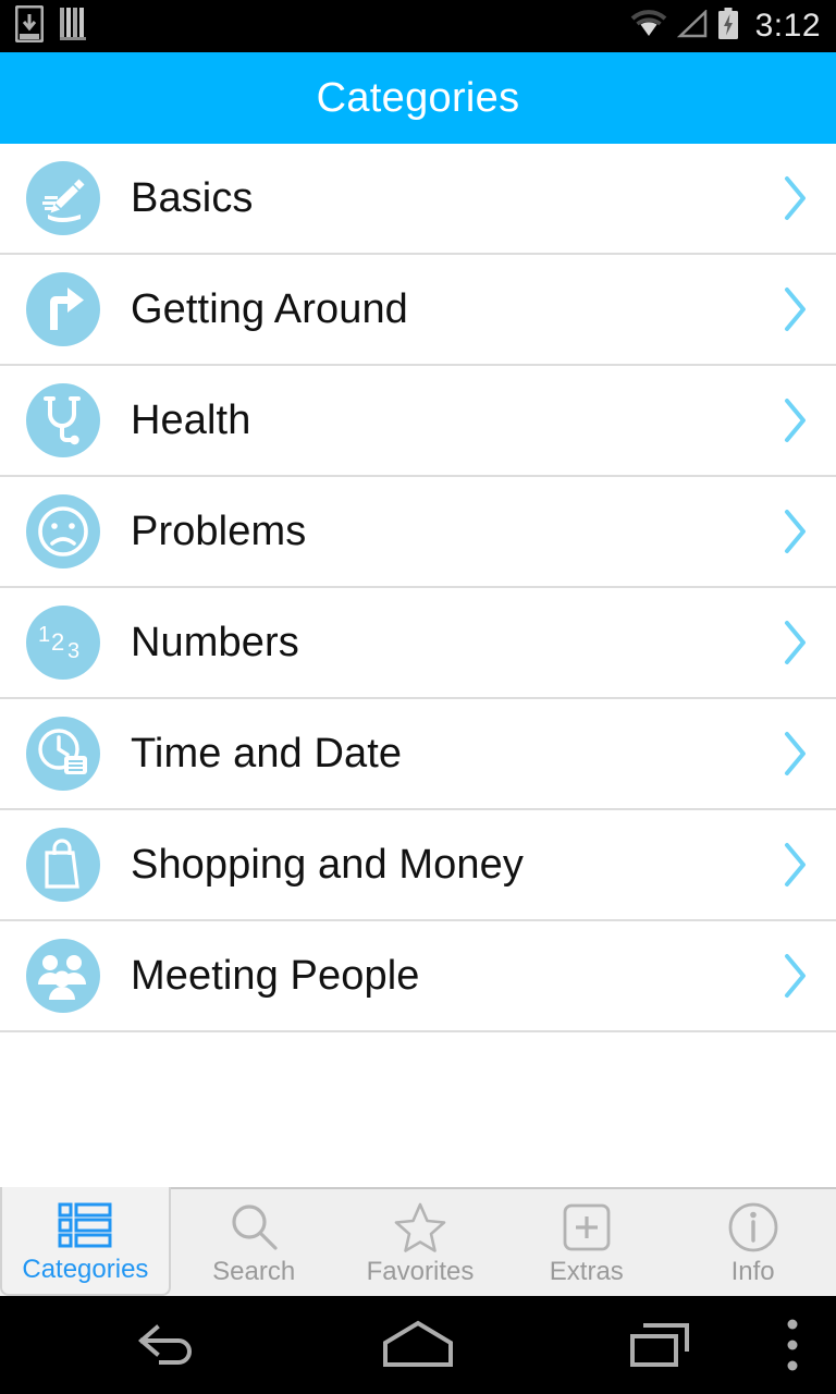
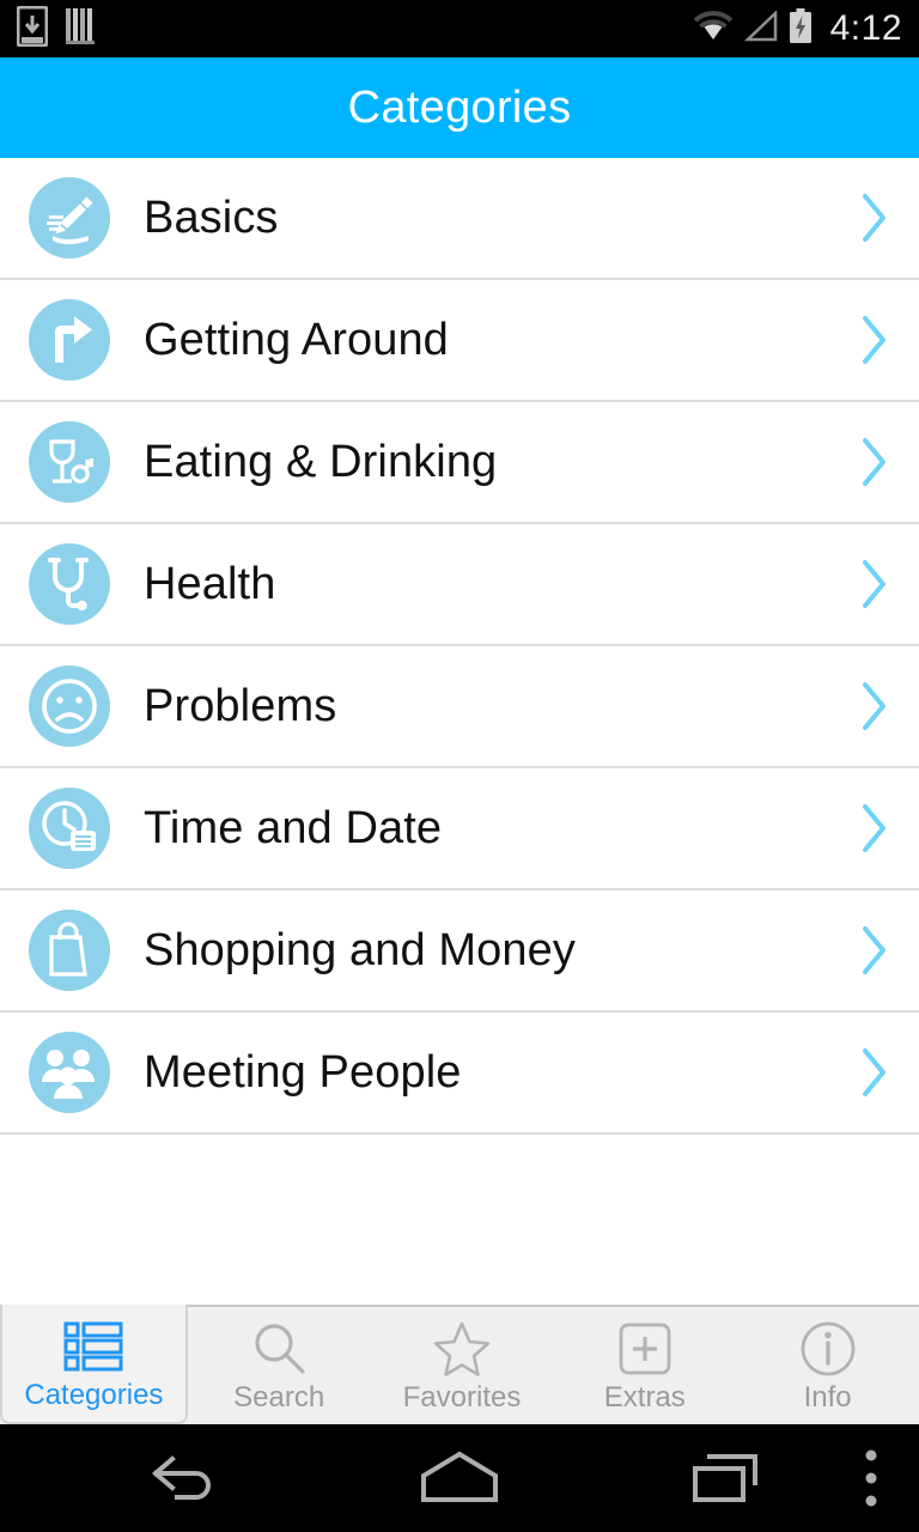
- 3:12
+ 4:12
  Categories
  Basics
  Getting Around
+ Eating & Drinking
  Health
  Problems
- 1
- 2
- 3
- Numbers
  Time and Date
  Shopping and Money
  Meeting People
  Categories
  Search
  Favorites
  Extras
  Info
